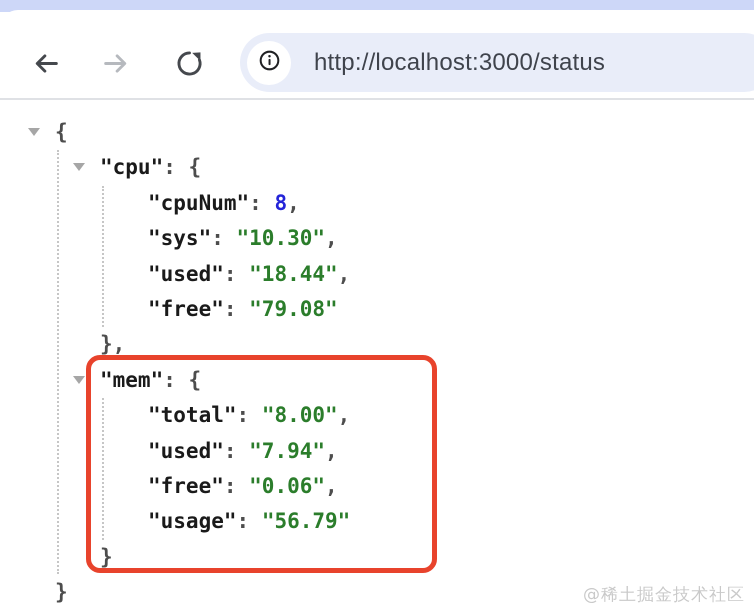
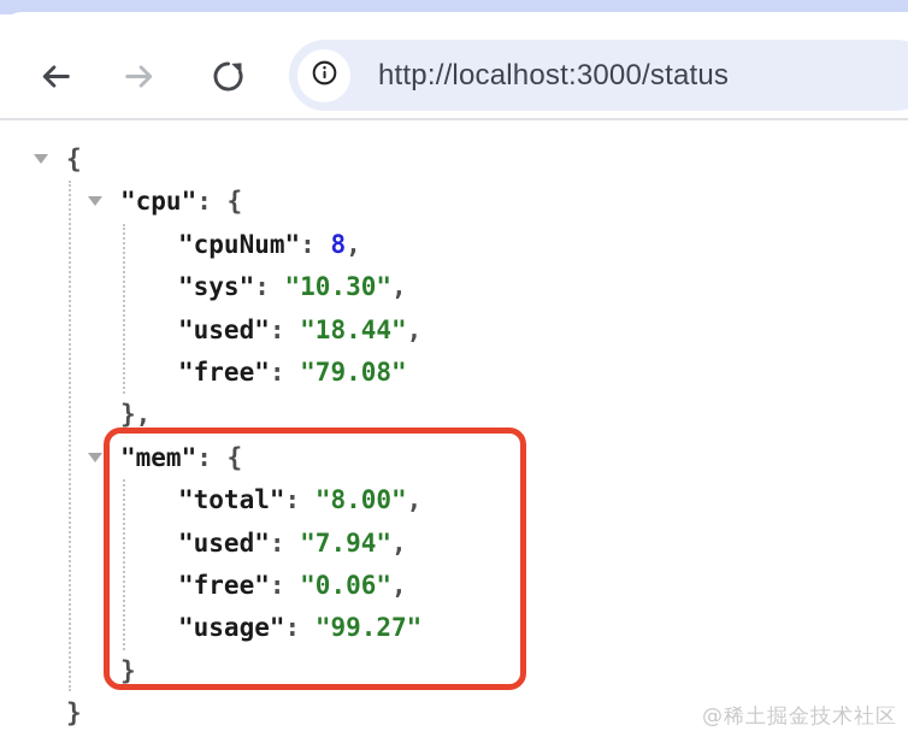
  http://localhost:3000/status
  {
  "cpu": {
  "cpuNum": 8,
  "sys": "10.30",
  "used": "18.44",
  "free": "79.08"
  },
  "mem": {
  "total": "8.00",
  "used": "7.94",
  "free": "0.06",
- "usage": "56.79"
+ "usage": "99.27"
  }
  }
  @稀土掘金技术社区
